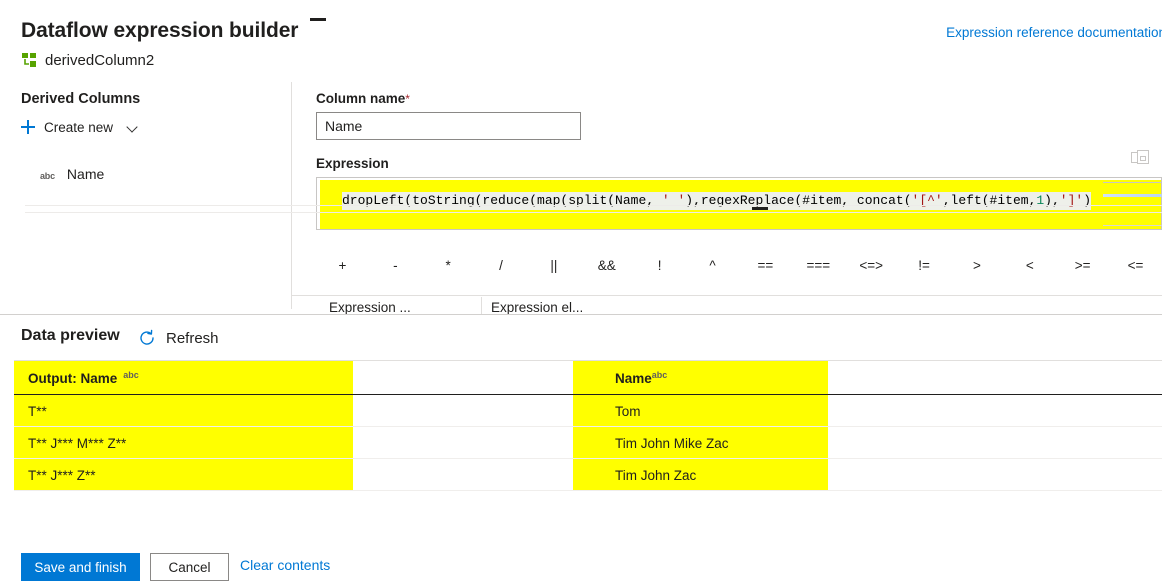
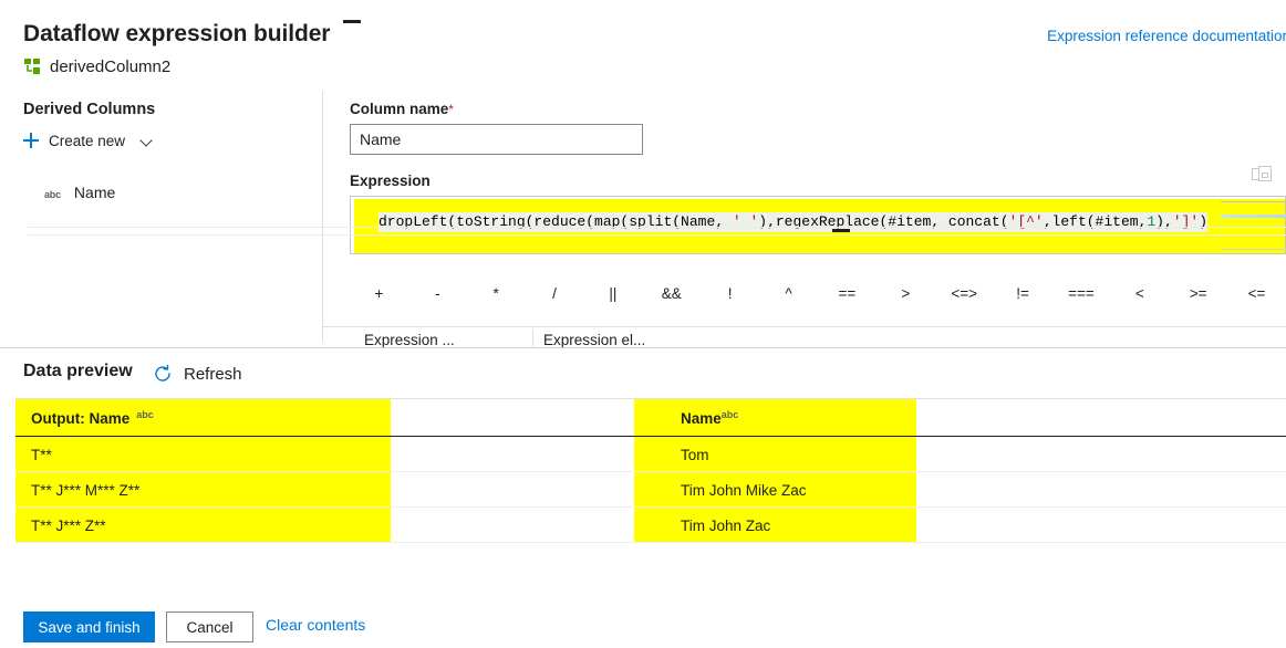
  Dataflow expression builder
  Expression reference documentatio
  derivedColumn2
  Derived Columns
  Create new
  abc
  Name
  Column name*
  Name
  Expression
  dropLeft(toString(reduce(map(split(Name, ' '),regexReplace(#item, concat('[^',left(#item,1),']')
  +
  -
  *
  /
  ||
  &&
  !
  ^
  ==
- ===
+ >
  <=>
  !=
- >
+ ===
  <
  >=
  <=
  Expression ...
  Expression el...
  Data preview
  Refresh
  Output: Name
  abc
  Name
  abc
  T**
  Tom
  T** J*** M*** Z**
  Tim John Mike Zac
  T** J*** Z**
  Tim John Zac
  Save and finish
  Cancel
  Clear contents
